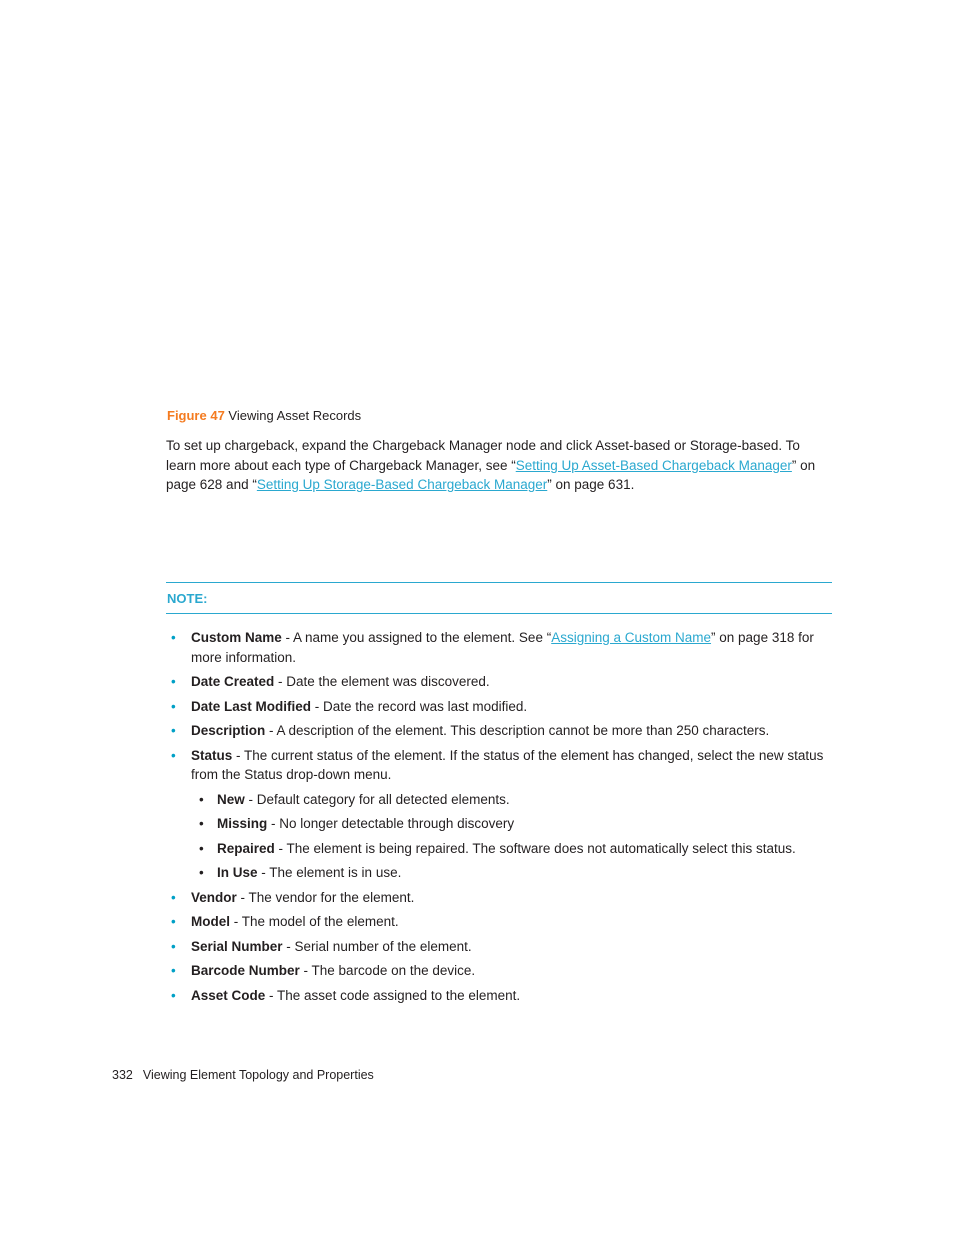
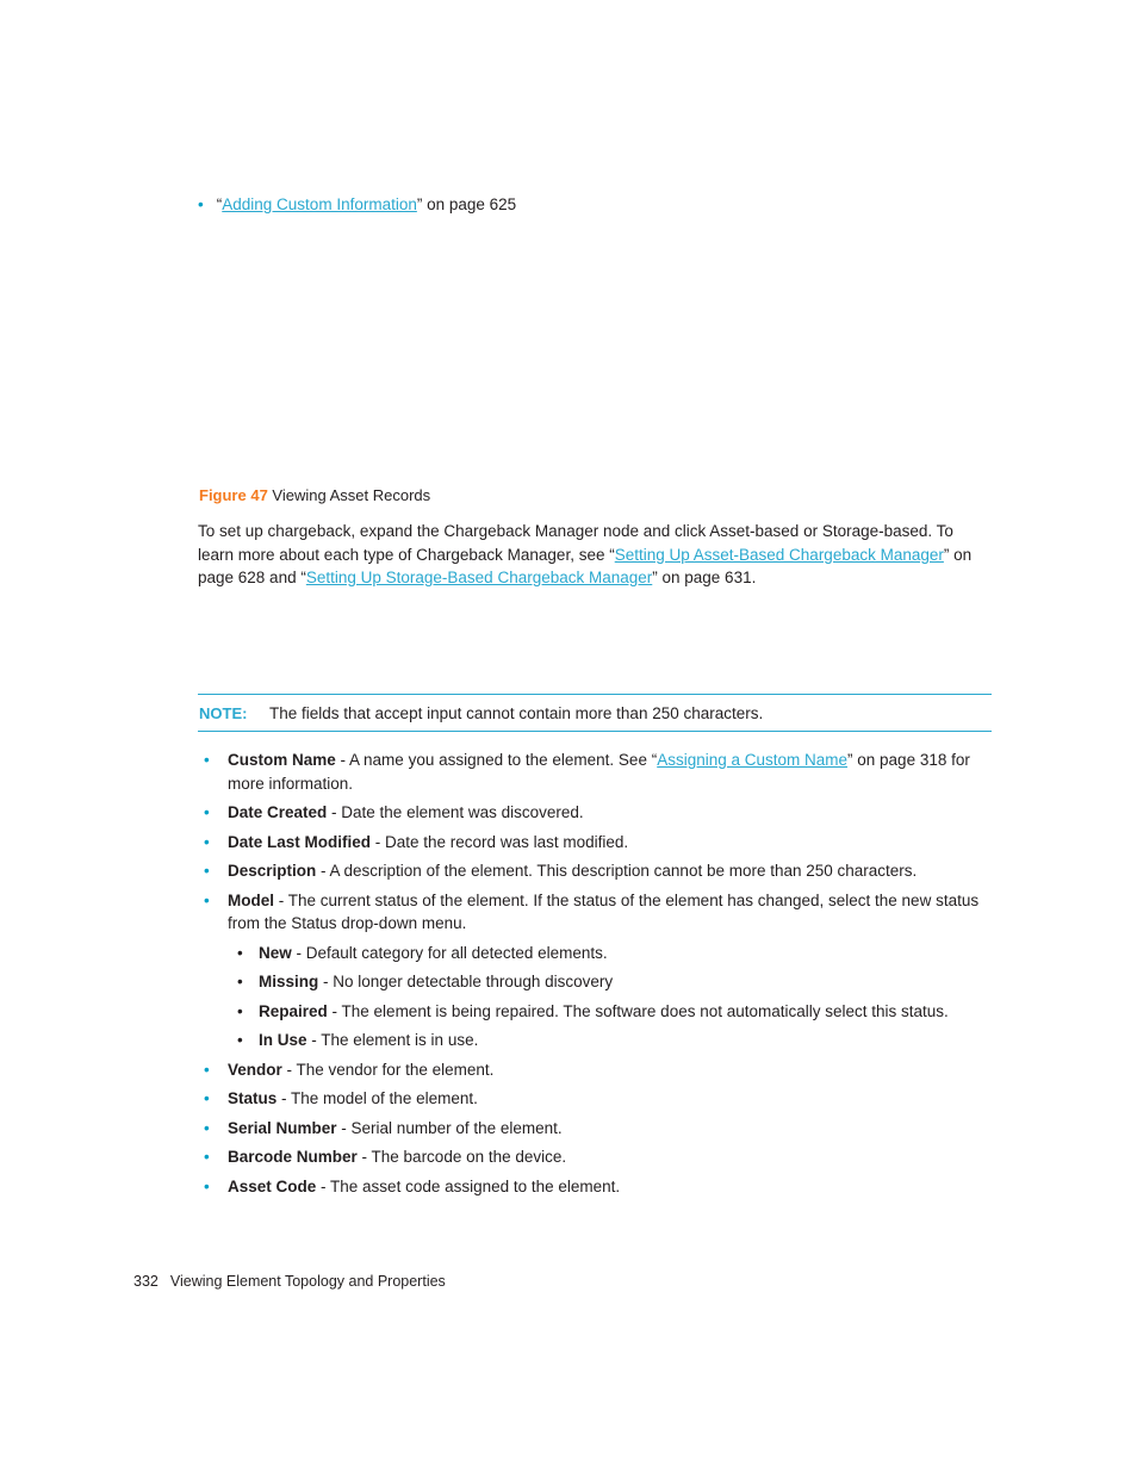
+ • “Adding Custom Information” on page 625
  Figure 47 Viewing Asset Records
  To set up chargeback, expand the Chargeback Manager node and click Asset-based or Storage-based. To learn more about each type of Chargeback Manager, see “Setting Up Asset-Based Chargeback Manager” on page 628 and “Setting Up Storage-Based Chargeback Manager” on page 631.
  NOTE:
+ The fields that accept input cannot contain more than 250 characters.
  •
  Custom Name - A name you assigned to the element. See “Assigning a Custom Name” on page 318 for more information.
  •
  Date Created - Date the element was discovered.
  •
  Date Last Modified - Date the record was last modified.
  •
  Description - A description of the element. This description cannot be more than 250 characters.
  •
- Status - The current status of the element. If the status of the element has changed, select the new status from the Status drop-down menu.
+ Model - The current status of the element. If the status of the element has changed, select the new status from the Status drop-down menu.
  •
  New - Default category for all detected elements.
  •
  Missing - No longer detectable through discovery
  •
  Repaired - The element is being repaired. The software does not automatically select this status.
  •
  In Use - The element is in use.
  •
  Vendor - The vendor for the element.
  •
- Model - The model of the element.
+ Status - The model of the element.
  •
  Serial Number - Serial number of the element.
  •
  Barcode Number - The barcode on the device.
  •
  Asset Code - The asset code assigned to the element.
  332 Viewing Element Topology and Properties
